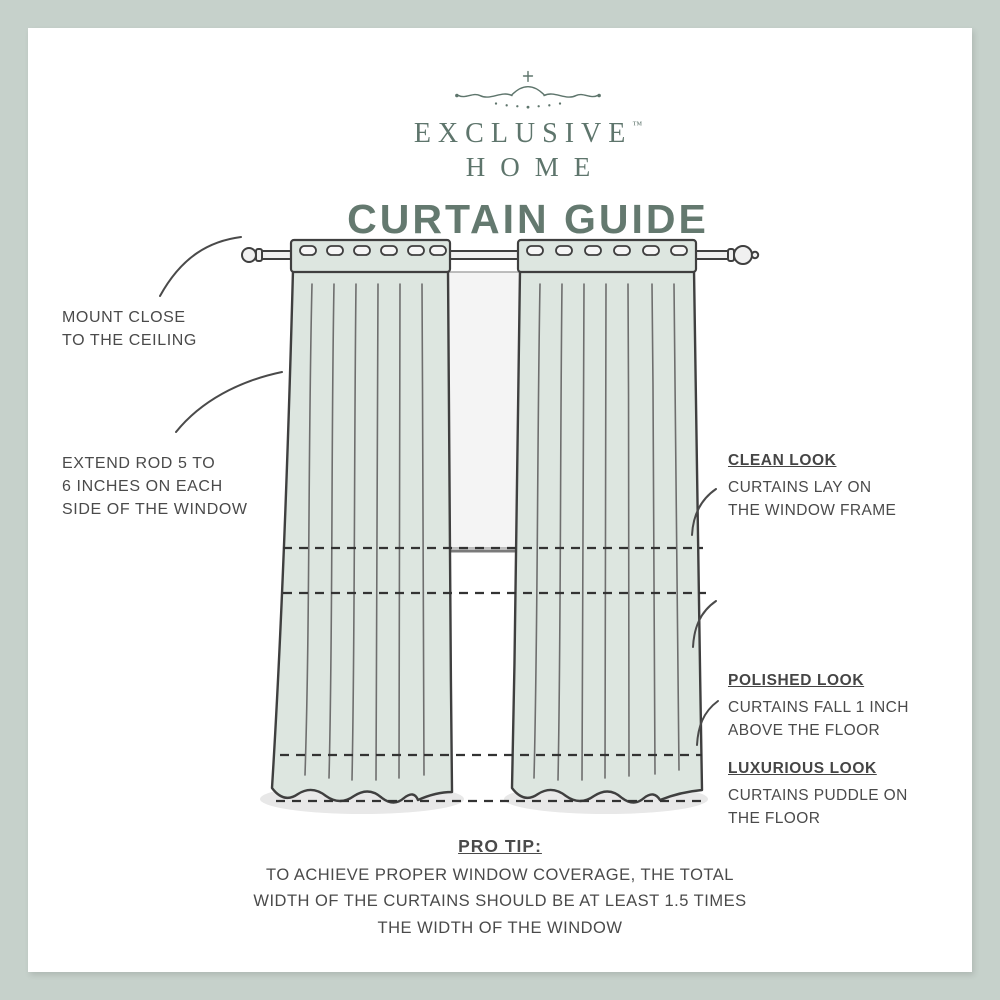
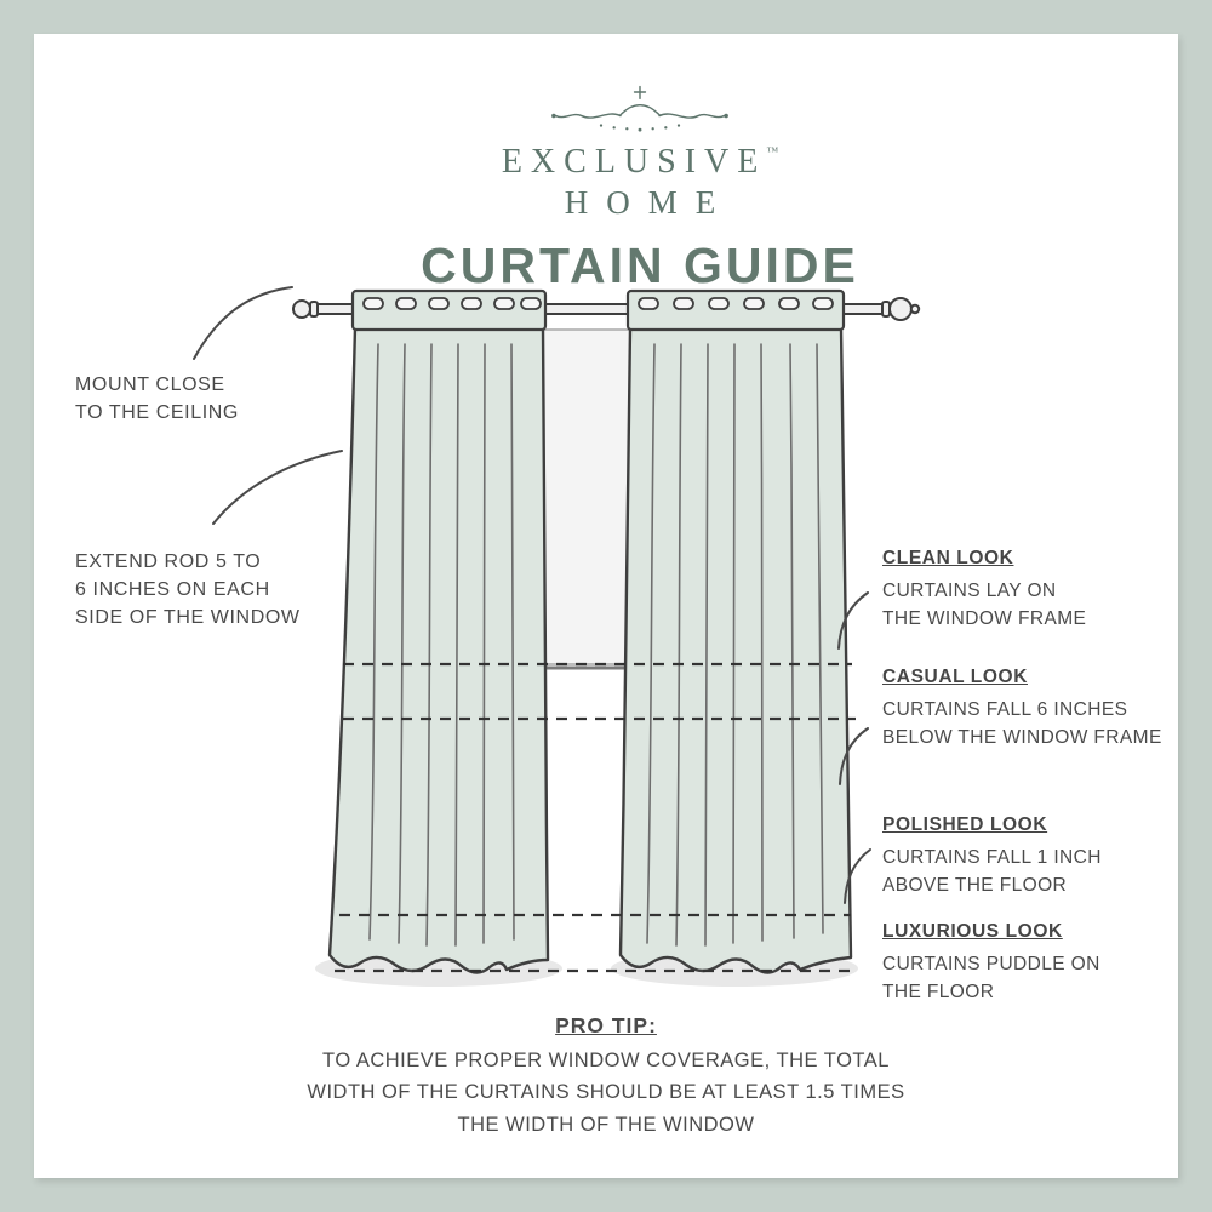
  EXCLUSIVE™
  HOME
  CURTAIN GUIDE
  MOUNT CLOSE
  TO THE CEILING
  EXTEND ROD 5 TO
  6 INCHES ON EACH
  SIDE OF THE WINDOW
  CLEAN LOOK
  CURTAINS LAY ON
  THE WINDOW FRAME
+ CASUAL LOOK
+ CURTAINS FALL 6 INCHES
+ BELOW THE WINDOW FRAME
  POLISHED LOOK
  CURTAINS FALL 1 INCH
  ABOVE THE FLOOR
  LUXURIOUS LOOK
  CURTAINS PUDDLE ON
  THE FLOOR
  PRO TIP:
  TO ACHIEVE PROPER WINDOW COVERAGE, THE TOTAL
  WIDTH OF THE CURTAINS SHOULD BE AT LEAST 1.5 TIMES
  THE WIDTH OF THE WINDOW
